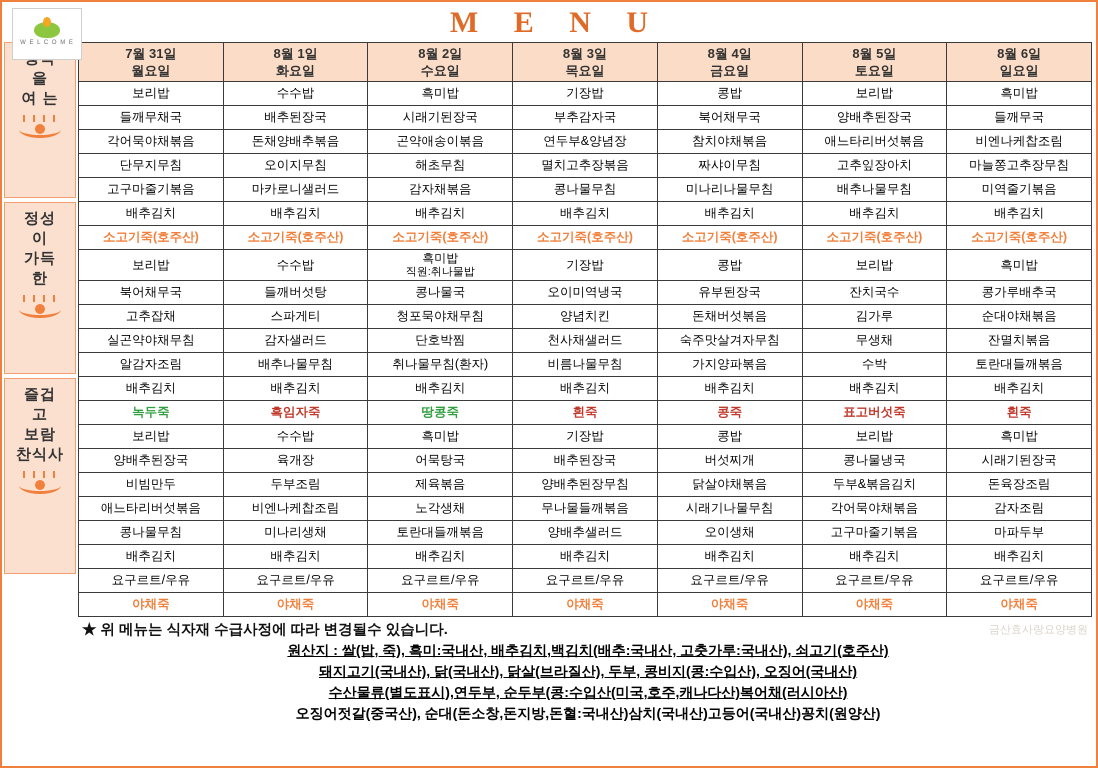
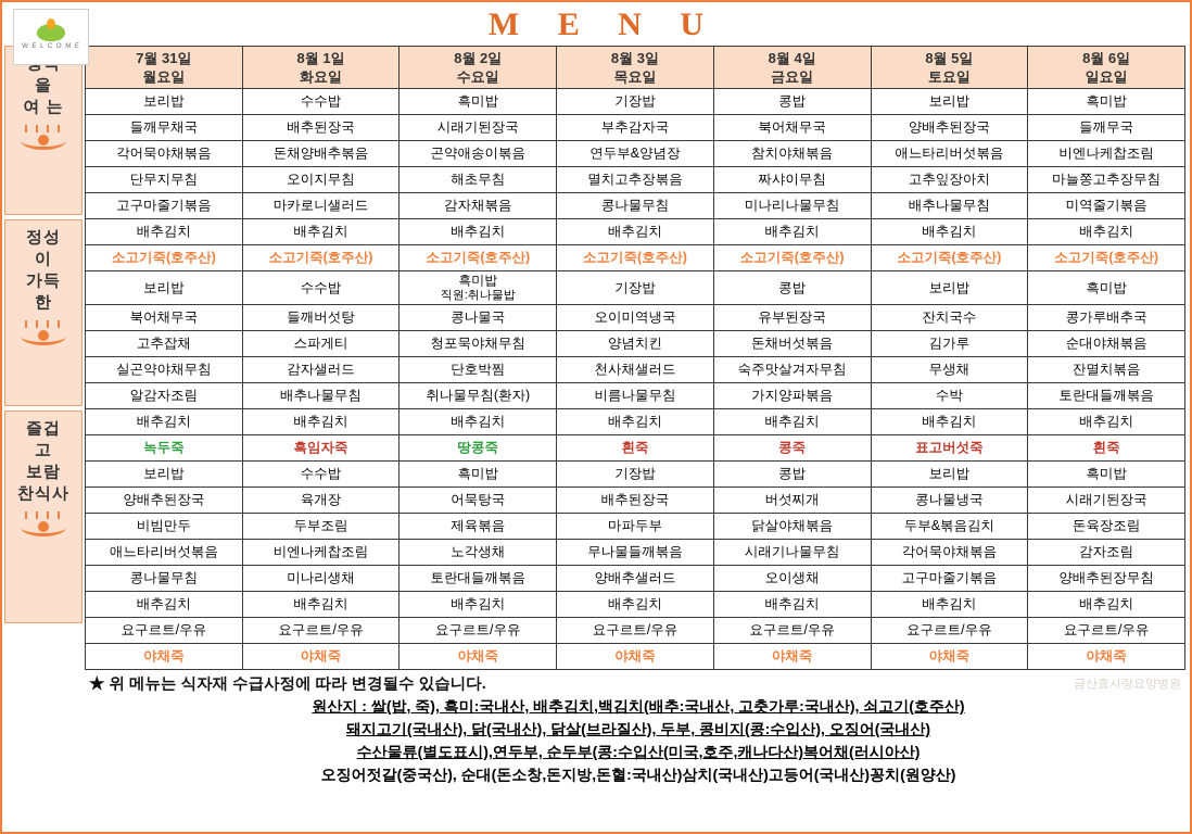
  M E N U
  을
  여 는
  정성
  이
  가득
  한
  즐겁
  고
  보람
  찬식사
  7월 31일월요일	8월 1일화요일	8월 2일수요일	8월 3일목요일	8월 4일금요일	8월 5일토요일	8월 6일일요일
  보리밥	수수밥	흑미밥	기장밥	콩밥	보리밥	흑미밥
  들깨무채국	배추된장국	시래기된장국	부추감자국	북어채무국	양배추된장국	들깨무국
  각어묵야채볶음	돈채양배추볶음	곤약애송이볶음	연두부&양념장	참치야채볶음	애느타리버섯볶음	비엔나케찹조림
  단무지무침	오이지무침	해초무침	멸치고추장볶음	짜샤이무침	고추잎장아치	마늘쫑고추장무침
  고구마줄기볶음	마카로니샐러드	감자채볶음	콩나물무침	미나리나물무침	배추나물무침	미역줄기볶음
  배추김치	배추김치	배추김치	배추김치	배추김치	배추김치	배추김치
  소고기죽(호주산)	소고기죽(호주산)	소고기죽(호주산)	소고기죽(호주산)	소고기죽(호주산)	소고기죽(호주산)	소고기죽(호주산)
  보리밥	수수밥	흑미밥 직원:취나물밥	기장밥	콩밥	보리밥	흑미밥
  북어채무국	들깨버섯탕	콩나물국	오이미역냉국	유부된장국	잔치국수	콩가루배추국
  고추잡채	스파게티	청포묵야채무침	양념치킨	돈채버섯볶음	김가루	순대야채볶음
  실곤약야채무침	감자샐러드	단호박찜	천사채샐러드	숙주맛살겨자무침	무생채	잔멸치볶음
  알감자조림	배추나물무침	취나물무침(환자)	비름나물무침	가지양파볶음	수박	토란대들깨볶음
  배추김치	배추김치	배추김치	배추김치	배추김치	배추김치	배추김치
  녹두죽	흑임자죽	땅콩죽	흰죽	콩죽	표고버섯죽	흰죽
  보리밥	수수밥	흑미밥	기장밥	콩밥	보리밥	흑미밥
  양배추된장국	육개장	어묵탕국	배추된장국	버섯찌개	콩나물냉국	시래기된장국
- 비빔만두	두부조림	제육볶음	양배추된장무침	닭살야채볶음	두부&볶음김치	돈육장조림
+ 비빔만두	두부조림	제육볶음	마파두부	닭살야채볶음	두부&볶음김치	돈육장조림
  애느타리버섯볶음	비엔나케찹조림	노각생채	무나물들깨볶음	시래기나물무침	각어묵야채볶음	감자조림
- 콩나물무침	미나리생채	토란대들깨볶음	양배추샐러드	오이생채	고구마줄기볶음	마파두부
+ 콩나물무침	미나리생채	토란대들깨볶음	양배추샐러드	오이생채	고구마줄기볶음	양배추된장무침
  배추김치	배추김치	배추김치	배추김치	배추김치	배추김치	배추김치
  요구르트/우유	요구르트/우유	요구르트/우유	요구르트/우유	요구르트/우유	요구르트/우유	요구르트/우유
  야채죽	야채죽	야채죽	야채죽	야채죽	야채죽	야채죽
  ★ 위 메뉴는 식자재 수급사정에 따라 변경될수 있습니다.
  금산효사랑요양병원
  원산지 : 쌀(밥, 죽), 흑미:국내산, 배추김치,백김치(배추:국내산, 고춧가루:국내산), 쇠고기(호주산)
  돼지고기(국내산), 닭(국내산), 닭살(브라질산), 두부, 콩비지(콩:수입산), 오징어(국내산)
  수산물류(별도표시),연두부, 순두부(콩:수입산(미국,호주,캐나다산)복어채(러시아산)
  오징어젓갈(중국산), 순대(돈소창,돈지방,돈혈:국내산)삼치(국내산)고등어(국내산)꽁치(원양산)
